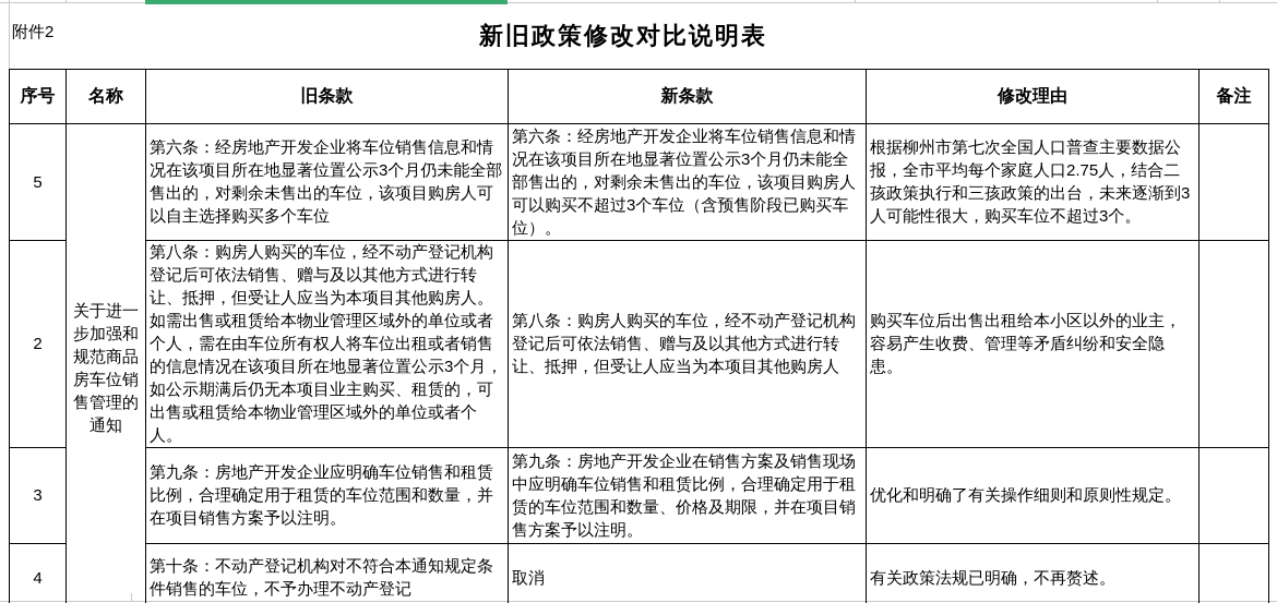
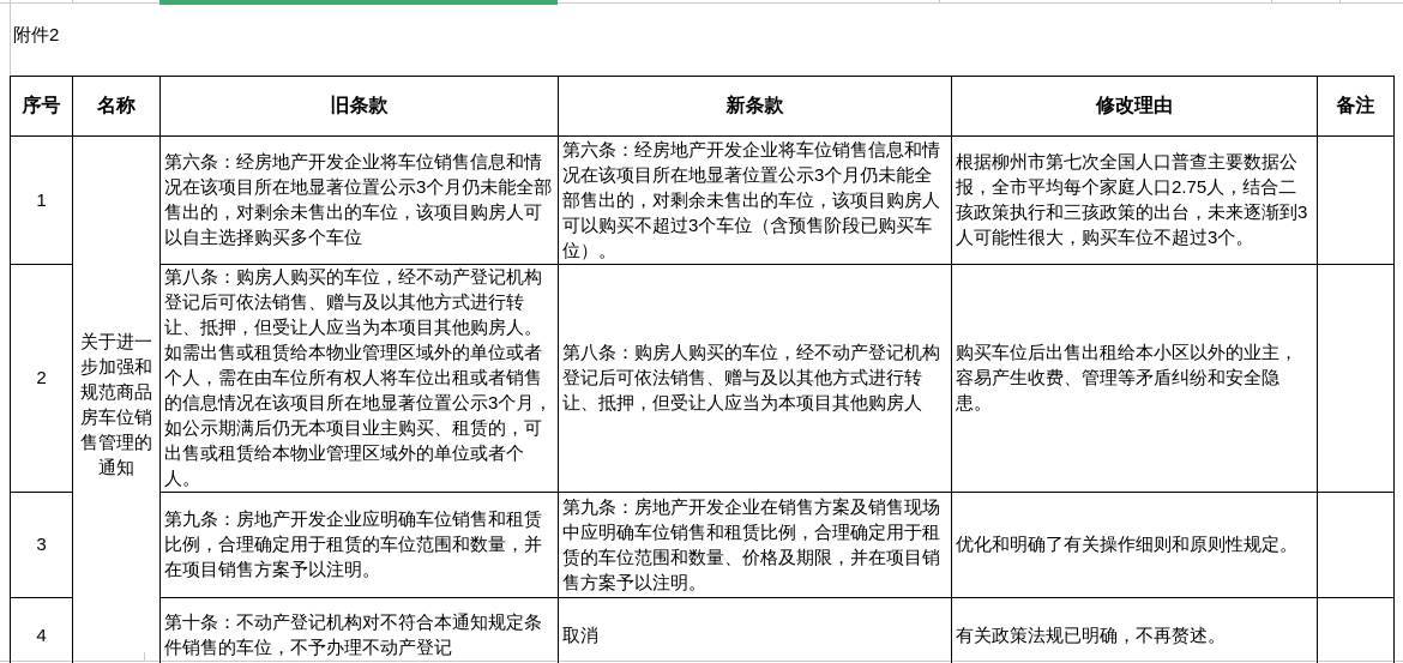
  附件2
- 新旧政策修改对比说明表
  序号	名称	旧条款	新条款	修改理由	备注
- 5	关于进一步加强和规范商品房车位销售管理的通知	第六条：经房地产开发企业将车位销售信息和情况在该项目所在地显著位置公示3个月仍未能全部售出的，对剩余未售出的车位，该项目购房人可以自主选择购买多个车位	第六条：经房地产开发企业将车位销售信息和情况在该项目所在地显著位置公示3个月仍未能全部售出的，对剩余未售出的车位，该项目购房人可以购买不超过3个车位（含预售阶段已购买车位）。	根据柳州市第七次全国人口普查主要数据公报，全市平均每个家庭人口2.75人，结合二孩政策执行和三孩政策的出台，未来逐渐到3人可能性很大，购买车位不超过3个。
+ 1	关于进一步加强和规范商品房车位销售管理的通知	第六条：经房地产开发企业将车位销售信息和情况在该项目所在地显著位置公示3个月仍未能全部售出的，对剩余未售出的车位，该项目购房人可以自主选择购买多个车位	第六条：经房地产开发企业将车位销售信息和情况在该项目所在地显著位置公示3个月仍未能全部售出的，对剩余未售出的车位，该项目购房人可以购买不超过3个车位（含预售阶段已购买车位）。	根据柳州市第七次全国人口普查主要数据公报，全市平均每个家庭人口2.75人，结合二孩政策执行和三孩政策的出台，未来逐渐到3人可能性很大，购买车位不超过3个。
  2	第八条：购房人购买的车位，经不动产登记机构登记后可依法销售、赠与及以其他方式进行转让、抵押，但受让人应当为本项目其他购房人。如需出售或租赁给本物业管理区域外的单位或者个人，需在由车位所有权人将车位出租或者销售的信息情况在该项目所在地显著位置公示3个月，如公示期满后仍无本项目业主购买、租赁的，可出售或租赁给本物业管理区域外的单位或者个人。	第八条：购房人购买的车位，经不动产登记机构登记后可依法销售、赠与及以其他方式进行转让、抵押，但受让人应当为本项目其他购房人	购买车位后出售出租给本小区以外的业主，容易产生收费、管理等矛盾纠纷和安全隐患。
  3	第九条：房地产开发企业应明确车位销售和租赁比例，合理确定用于租赁的车位范围和数量，并在项目销售方案予以注明。	第九条：房地产开发企业在销售方案及销售现场中应明确车位销售和租赁比例，合理确定用于租赁的车位范围和数量、价格及期限，并在项目销售方案予以注明。	优化和明确了有关操作细则和原则性规定。
  4	第十条：不动产登记机构对不符合本通知规定条件销售的车位，不予办理不动产登记	取消	有关政策法规已明确，不再赘述。
